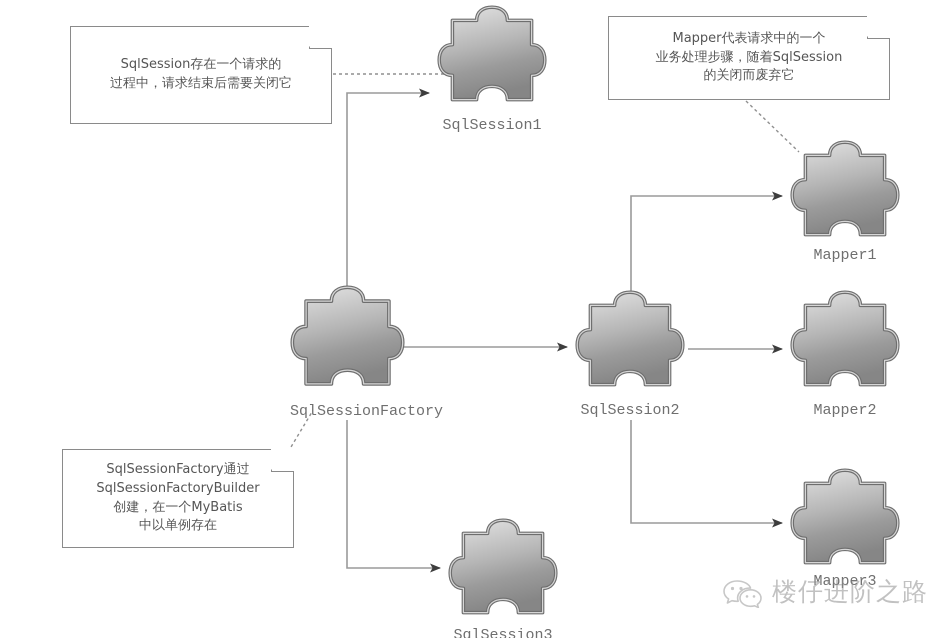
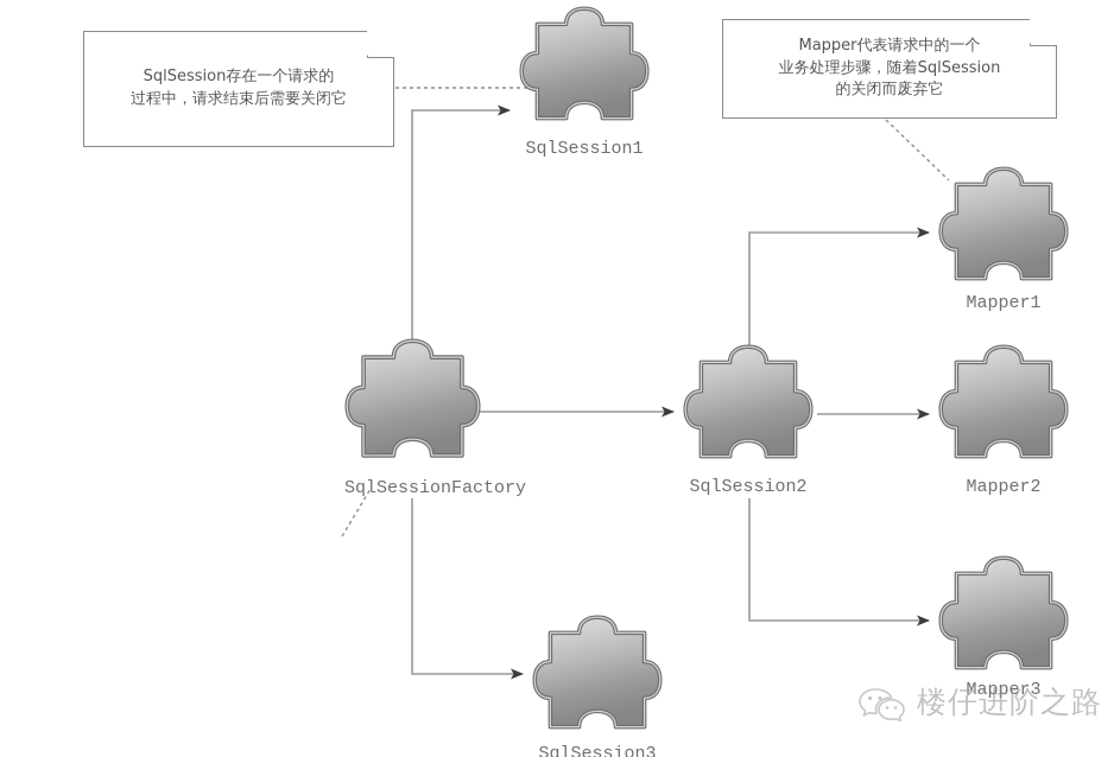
  SqlSessionFactory
  SqlSession1
  SqlSession2
  SqlSession3
  Mapper1
  Mapper2
  Mapper3
  SqlSession存在一个请求的
  过程中，请求结束后需要关闭它
  Mapper代表请求中的一个
  业务处理步骤，随着SqlSession
  的关闭而废弃它
- SqlSessionFactory通过
- SqlSessionFactoryBuilder
- 创建，在一个MyBatis
- 中以单例存在
  楼仔进阶之路
